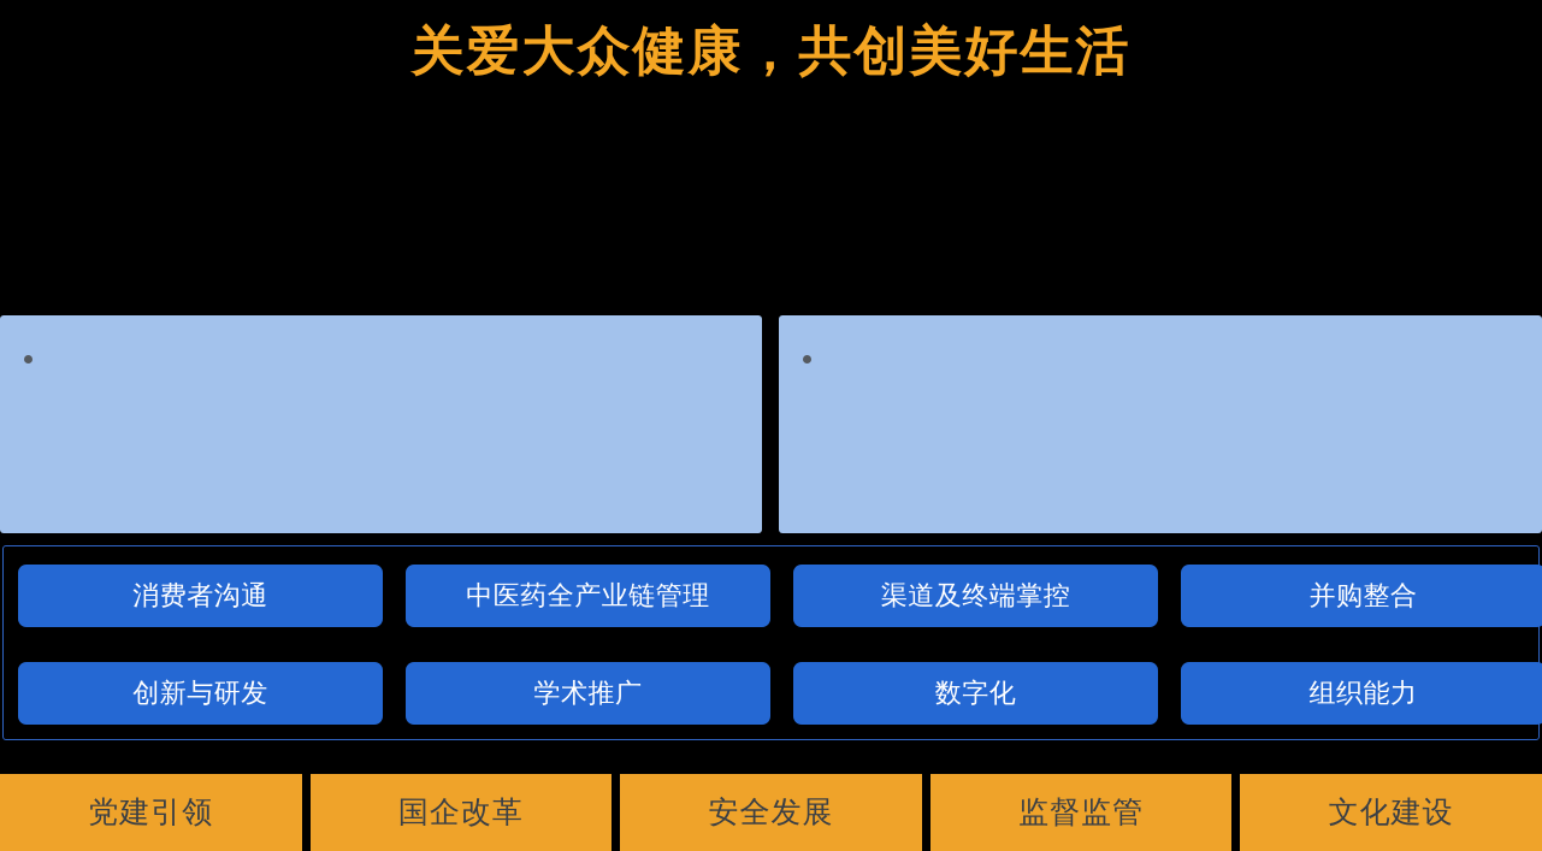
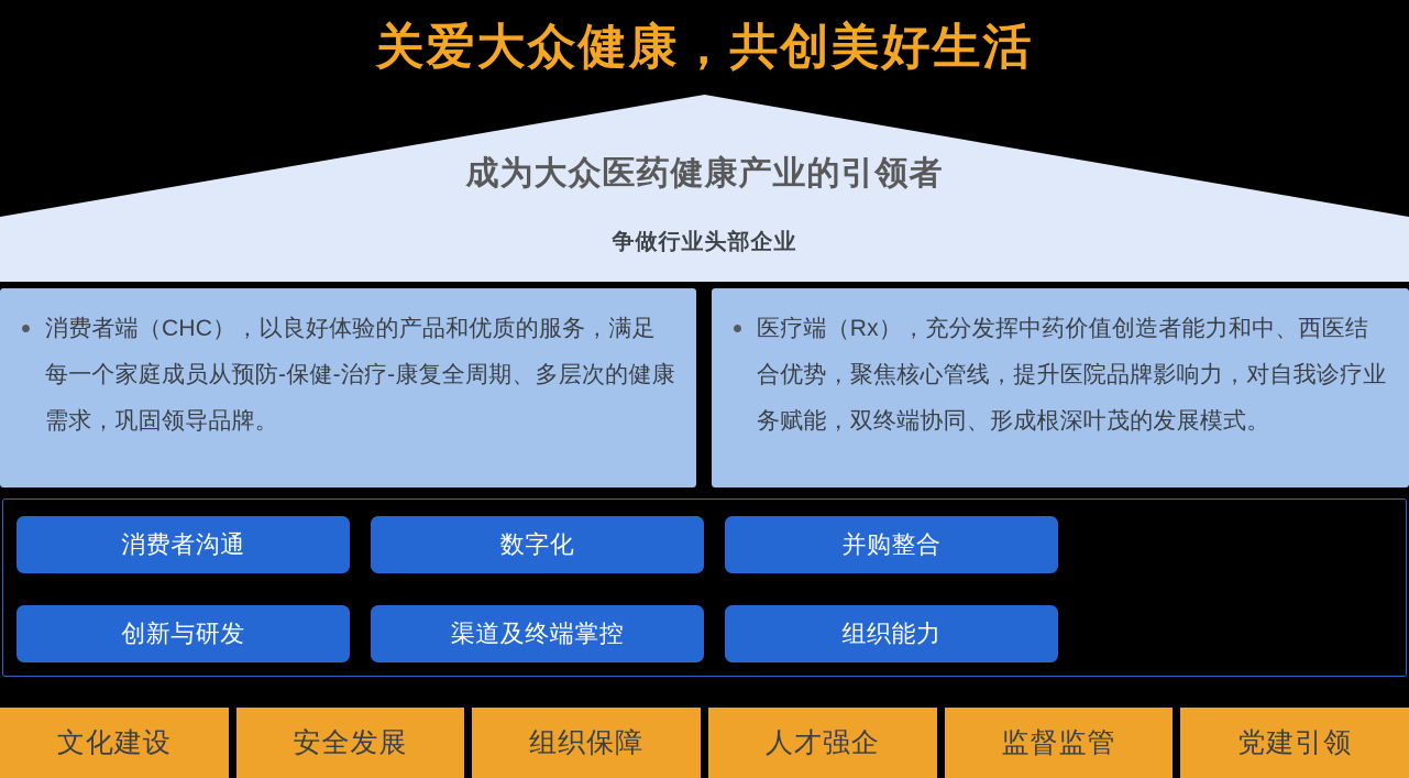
  关爱大众健康，共创美好生活
+ 成为大众医药健康产业的引领者
+ 争做行业头部企业
+ 消费者端（CHC），以良好体验的产品和优质的服务，满足每一个家庭成员从预防-保健-治疗-康复全周期、多层次的健康需求，巩固领导品牌。
+ 医疗端（Rx），充分发挥中药价值创造者能力和中、西医结合优势，聚焦核心管线，提升医院品牌影响力，对自我诊疗业务赋能，双终端协同、形成根深叶茂的发展模式。
  消费者沟通
- 中医药全产业链管理
- 渠道及终端掌控
+ 数字化
  并购整合
  创新与研发
- 学术推广
- 数字化
+ 渠道及终端掌控
  组织能力
- 党建引领
+ 文化建设
- 国企改革
  安全发展
+ 组织保障
+ 人才强企
  监督监管
- 文化建设
+ 党建引领
